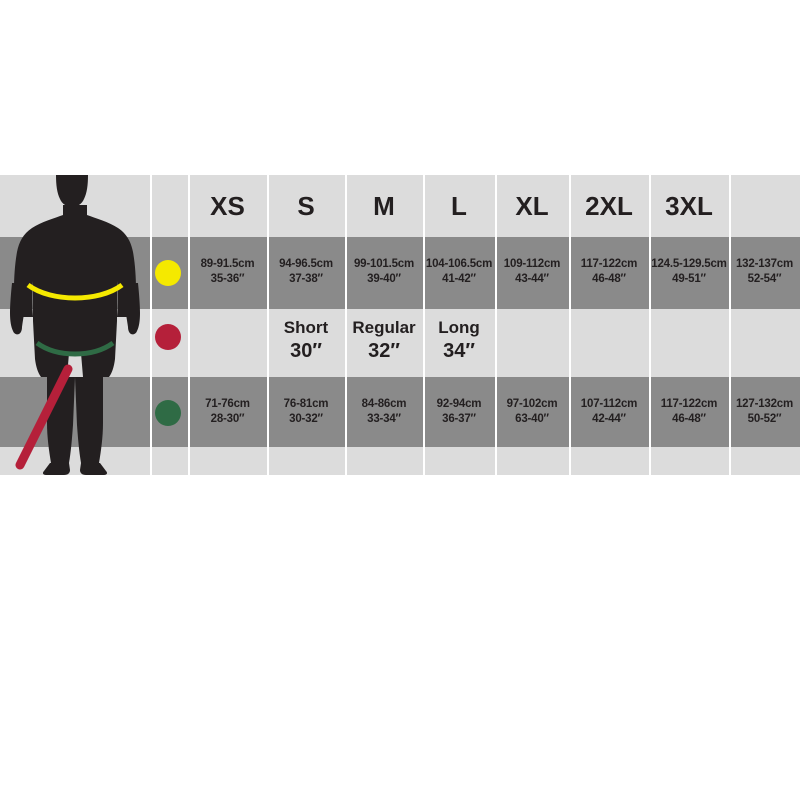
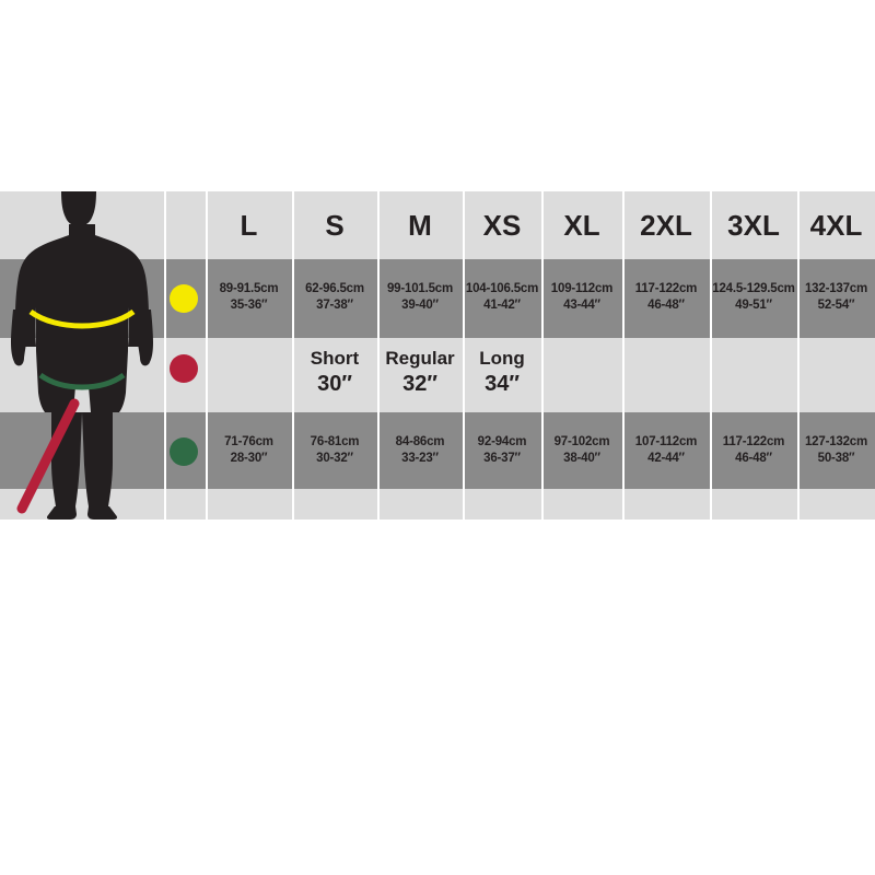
- XS
+ L
  S
  M
- L
+ XS
  XL
  2XL
  3XL
+ 4XL
  89-91.5cm
  35-36″
- 94-96.5cm
+ 62-96.5cm
  37-38″
  99-101.5cm
  39-40″
  104-106.5cm
  41-42″
  109-112cm
  43-44″
  117-122cm
  46-48″
  124.5-129.5cm
  49-51″
  132-137cm
  52-54″
  Short
  30″
  Regular
  32″
  Long
  34″
  71-76cm
  28-30″
  76-81cm
  30-32″
  84-86cm
- 33-34″
+ 33-23″
  92-94cm
  36-37″
  97-102cm
- 63-40″
+ 38-40″
  107-112cm
  42-44″
  117-122cm
  46-48″
  127-132cm
- 50-52″
+ 50-38″
